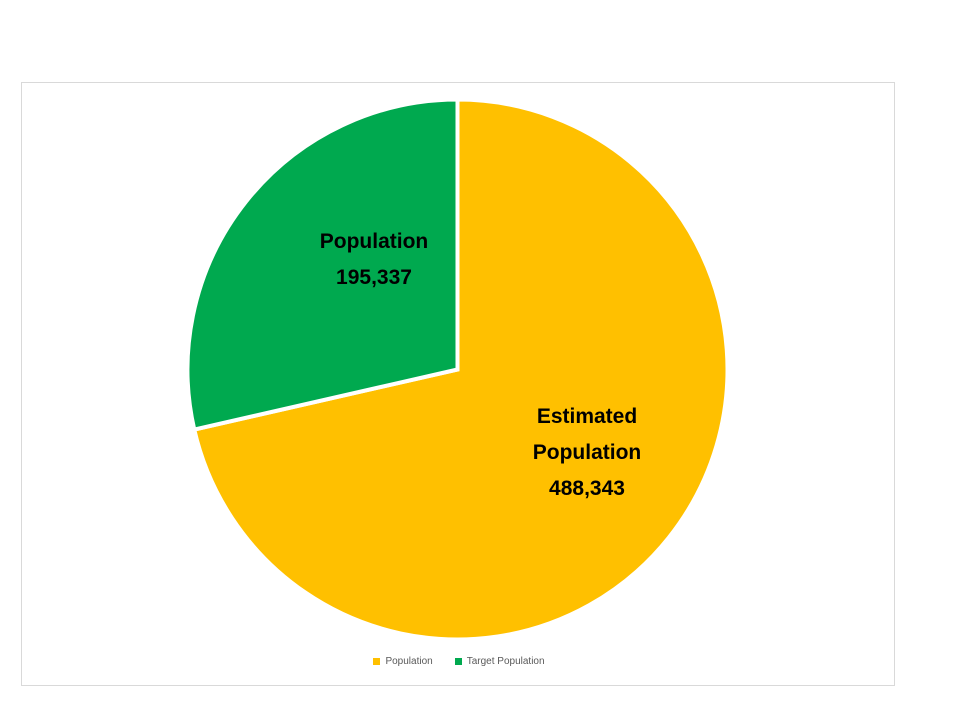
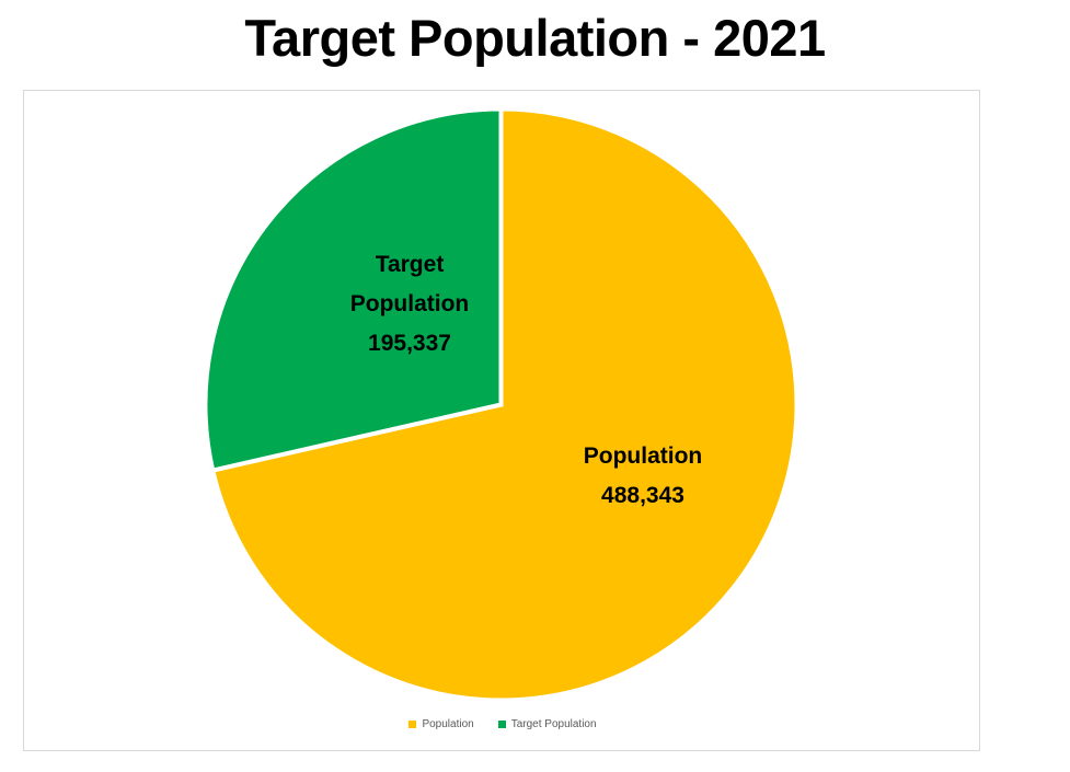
+ Target Population - 2021
+ Target
  Population
  195,337
- Estimated
  Population
  488,343
  Population
  Target Population
